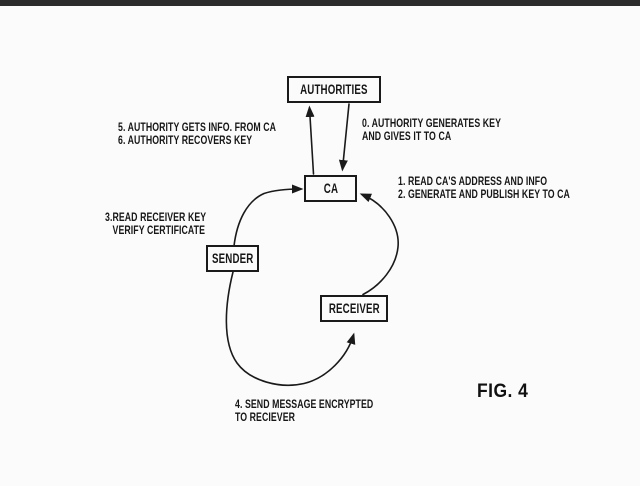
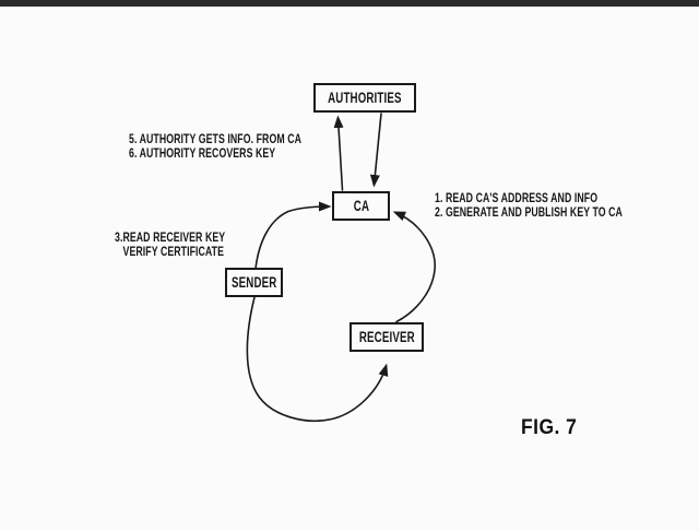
  AUTHORITIES
  CA
  SENDER
  RECEIVER
  5. AUTHORITY GETS INFO. FROM CA
  6. AUTHORITY RECOVERS KEY
- 0. AUTHORITY GENERATES KEY
- AND GIVES IT TO CA
  1. READ CA'S ADDRESS AND INFO
  2. GENERATE AND PUBLISH KEY TO CA
  3.READ RECEIVER KEY
  VERIFY CERTIFICATE
- 4. SEND MESSAGE ENCRYPTED
- TO RECIEVER
- FIG. 4
+ FIG. 7
